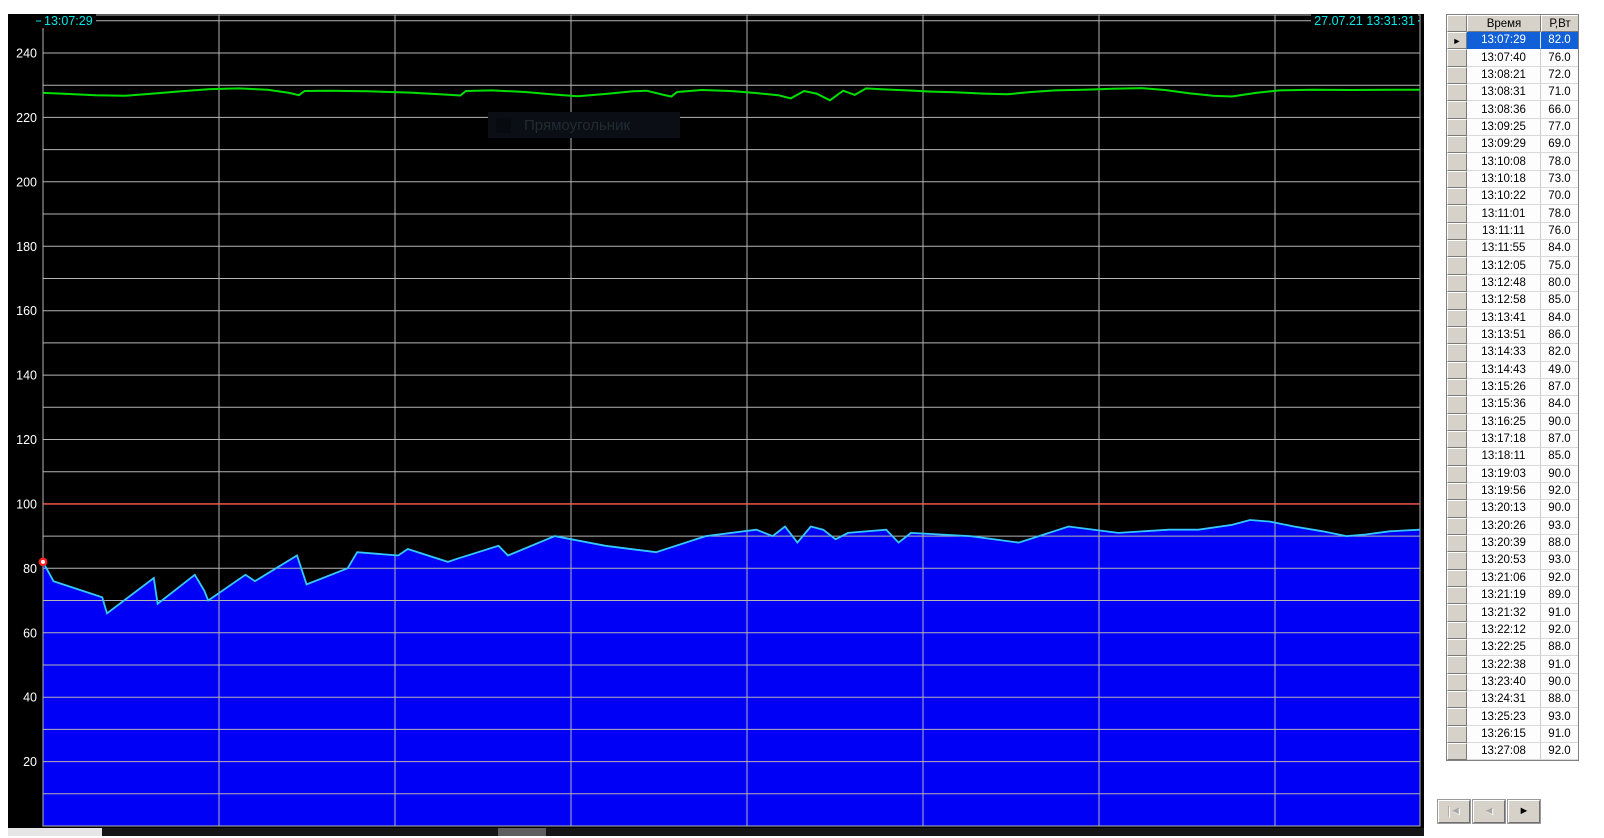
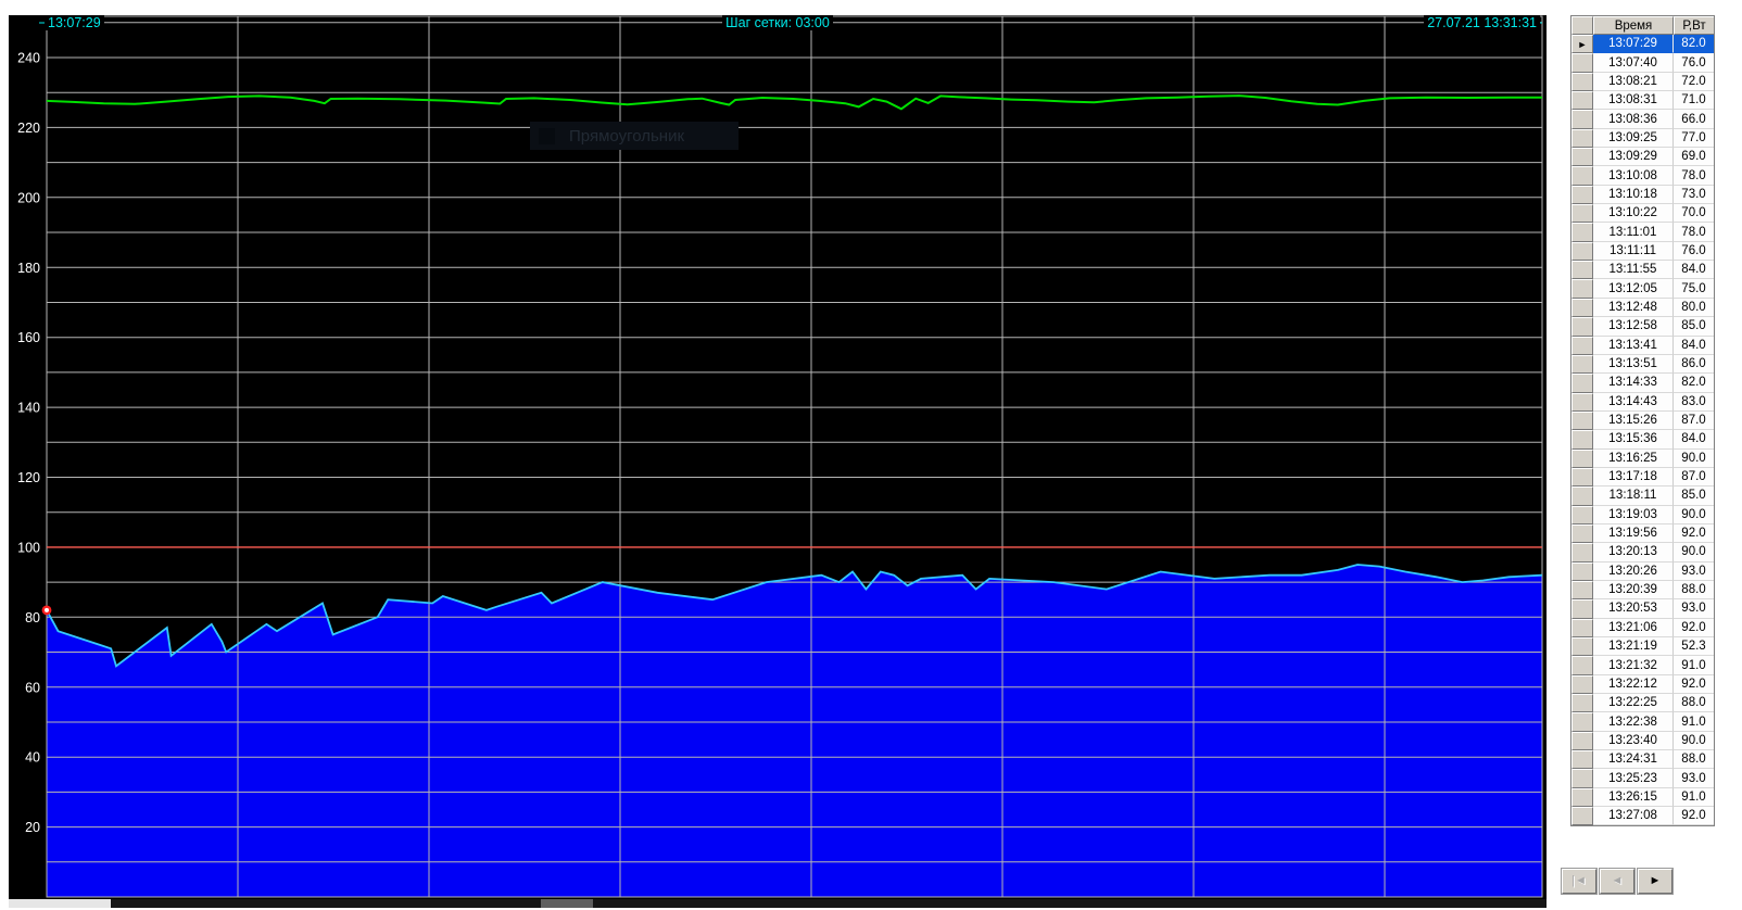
  20
  40
  60
  80
  100
  120
  140
  160
  180
  200
  220
  240
  13:07:29
+ Шаг сетки: 03:00
  27.07.21 13:31:31
  Прямоугольник
  Время
  Р,Вт
  ►
  13:07:29
  82.0
  13:07:40
  76.0
  13:08:21
  72.0
  13:08:31
  71.0
  13:08:36
  66.0
  13:09:25
  77.0
  13:09:29
  69.0
  13:10:08
  78.0
  13:10:18
  73.0
  13:10:22
  70.0
  13:11:01
  78.0
  13:11:11
  76.0
  13:11:55
  84.0
  13:12:05
  75.0
  13:12:48
  80.0
  13:12:58
  85.0
  13:13:41
  84.0
  13:13:51
  86.0
  13:14:33
  82.0
  13:14:43
- 49.0
+ 83.0
  13:15:26
  87.0
  13:15:36
  84.0
  13:16:25
  90.0
  13:17:18
  87.0
  13:18:11
  85.0
  13:19:03
  90.0
  13:19:56
  92.0
  13:20:13
  90.0
  13:20:26
  93.0
  13:20:39
  88.0
  13:20:53
  93.0
  13:21:06
  92.0
  13:21:19
- 89.0
+ 52.3
  13:21:32
  91.0
  13:22:12
  92.0
  13:22:25
  88.0
  13:22:38
  91.0
  13:23:40
  90.0
  13:24:31
  88.0
  13:25:23
  93.0
  13:26:15
  91.0
  13:27:08
  92.0
  |◄
  ◄
  ►
